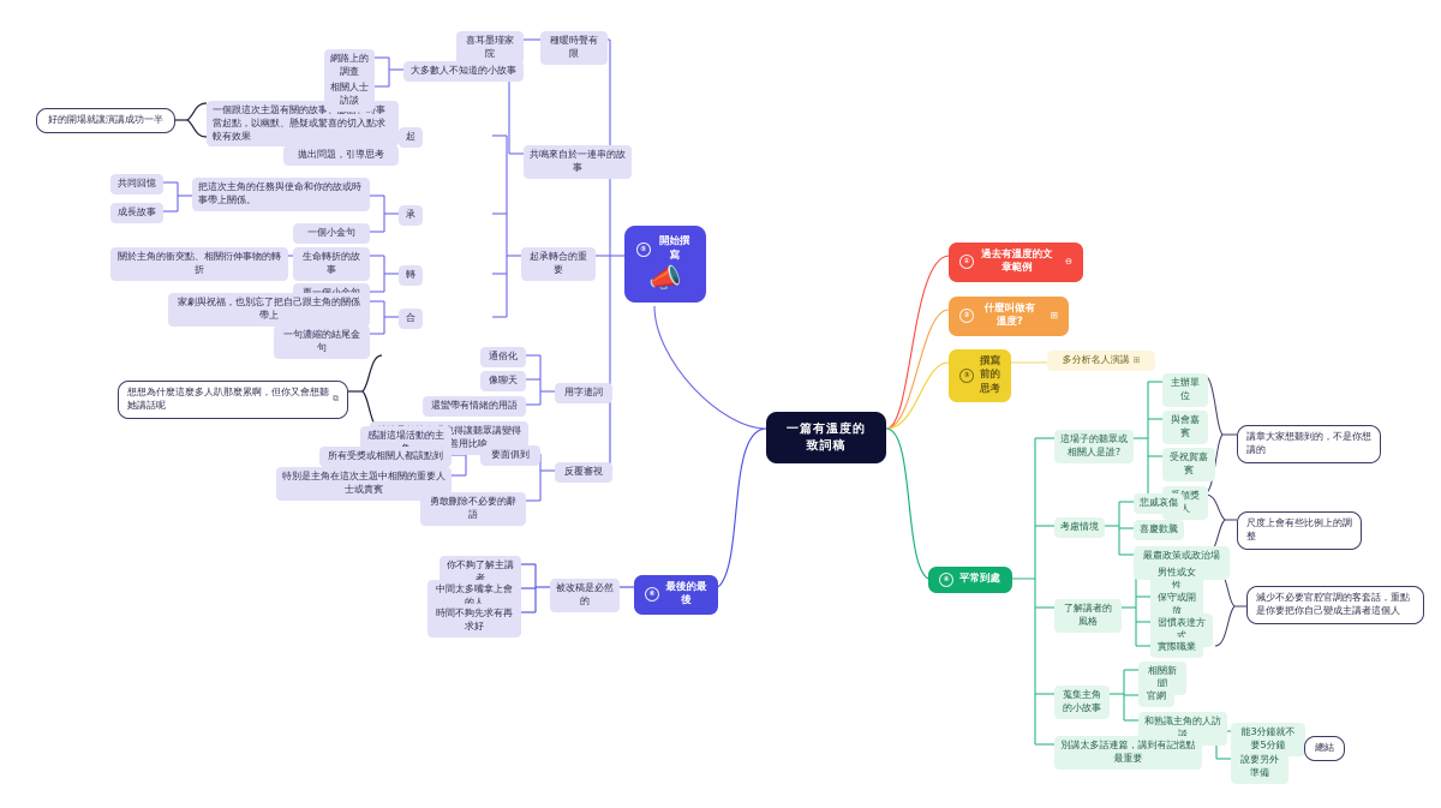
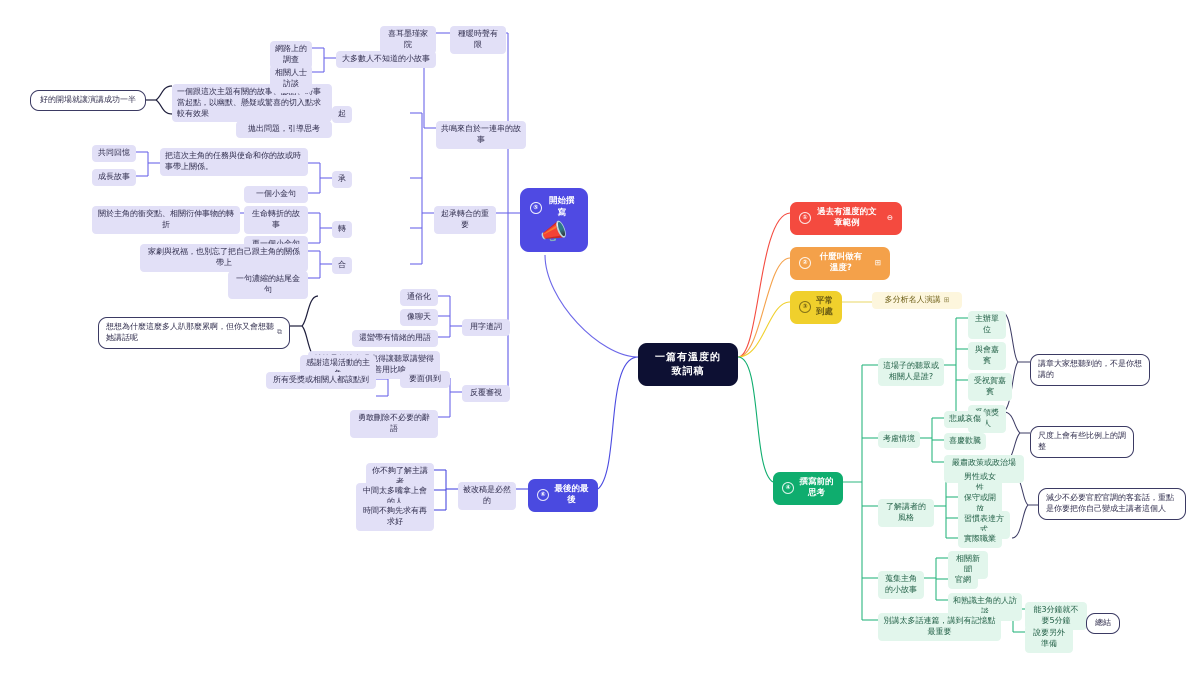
  一篇有溫度的致詞稿
  過去有溫度的文章範例
  ⊖
  什麼叫做有溫度?
  ⊞
- 撰寫前的思考
+ 平常到處
  多分析名人演講
  ⊞
- 平常到處
+ 撰寫前的思考
  開始撰寫
  📣
  最後的最後
  好的開場就讓演講成功一半
  一個跟這次主題有關的故事事當起點，以幽默、懸疑或驚喜的切入點求較有效果
  拋出問題，引導思考
  大多數人不知道的小故事
  網路上的調查
  相關人士訪談
  喜耳墨瑾家院
  種暖時聲有限
  共鳴來自於一連串的故事
  起承轉合的重要
  起
  承
  把這次主角的任務與使命和你的故或時事帶上關係。
  一個小金句
  共同回憶
  成長故事
  轉
  生命轉折的故事
  關於主角的衝突點、相關衍伸事物的轉折
  合
  家劇與祝福，也別忘了把自己跟主角的關係帶上
  一句濃縮的結尾金句
  想想為什麼這麼多人趴那麼累啊，但你又會想聽她講話呢
  ⧉
  用字遣詞
  通俗化
  像聊天
  還蠻帶有情緒的用語
  反覆審視
  要面俱到
  感謝這場活動的主
  所有受獎或相關人都該點到
- 特別是主角在這次主題中相關的重要人士或貴賓
  勇敢刪除不必要的辭語
  被改稿是必然的
  你不夠了解主講者
  中間太多嘴拿上會的人
  時間不夠先求有再求好
  這場子的聽眾或相關人是誰?
  主辦單位
  與會嘉賓
  受祝賀嘉賓
  頒獎人
  講章大家想聽到的，不是你想講的
  考慮情境
  悲戚哀傷
  喜慶歡騰
  嚴肅政策或政治場
  尺度上會有些比例上的調整
  了解講者的風格
  男性或女性
  保守或開放
  習慣表達方式
  實際職業
  減少不必要官腔官調的客套話，重點是你要把你自己變成主講者這個人
  蒐集主角的小故事
  相關新聞
  官網
  和熟識主角的人訪談
  別講太多話連篇，講到有記憶點最重要
  能3分鐘就不要5分鐘
  說要另外準備
  總結
